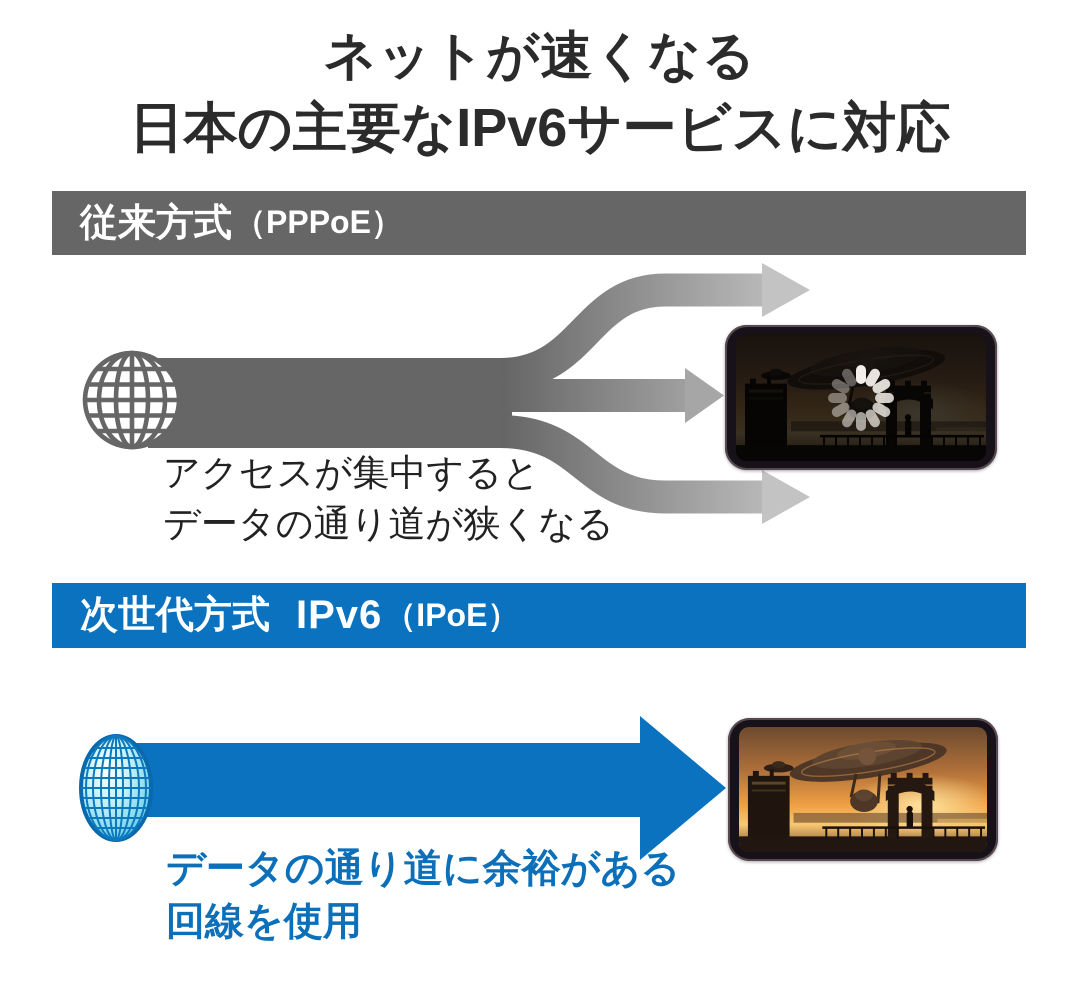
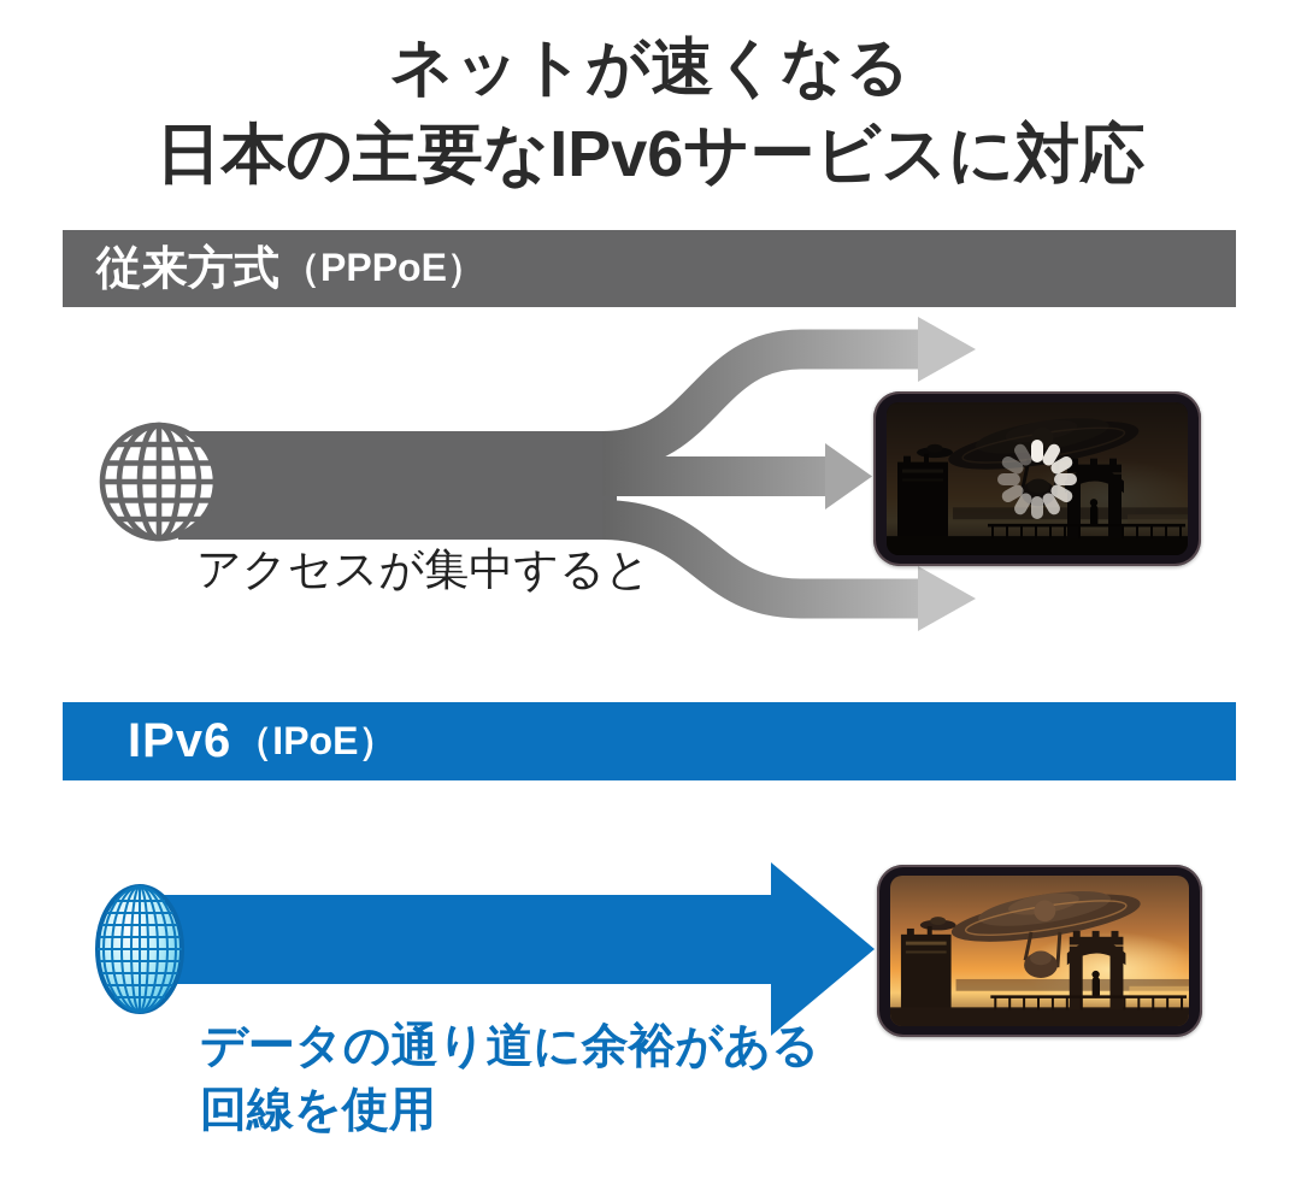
  ネットが速くなる
  日本の主要なIPv6サービスに対応
  従来方式
  （PPPoE）
  アクセスが集中すると
- データの通り道が狭くなる
- 次世代方式
  IPv6
  （IPoE）
  データの通り道に余裕がある
  回線を使用
